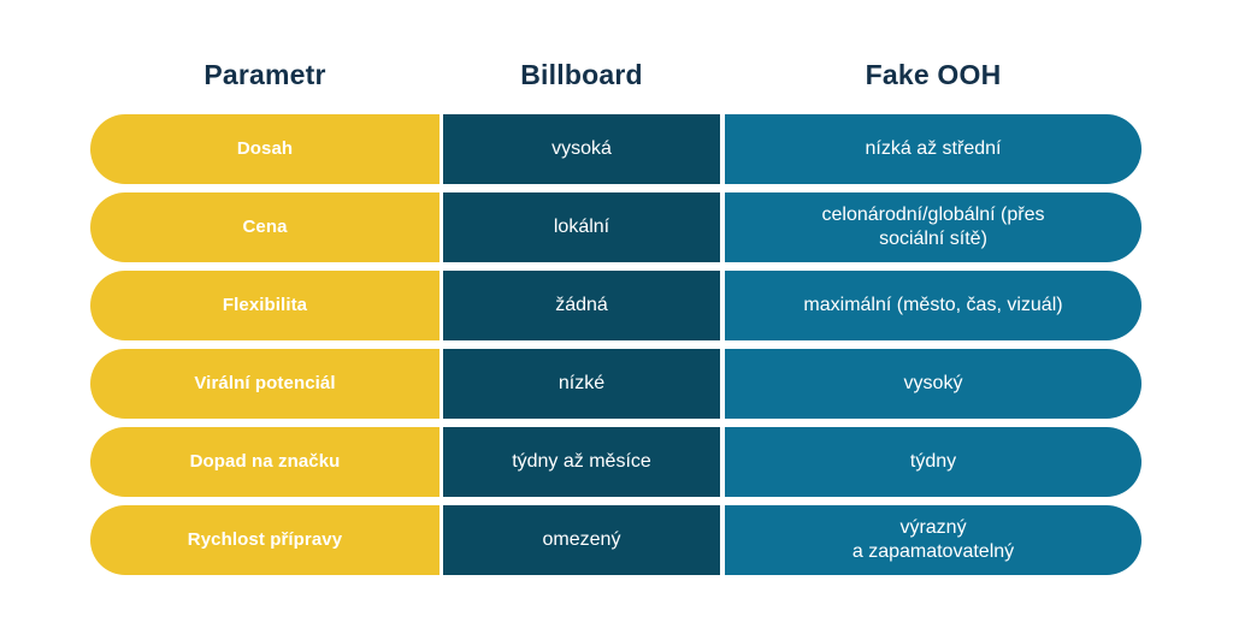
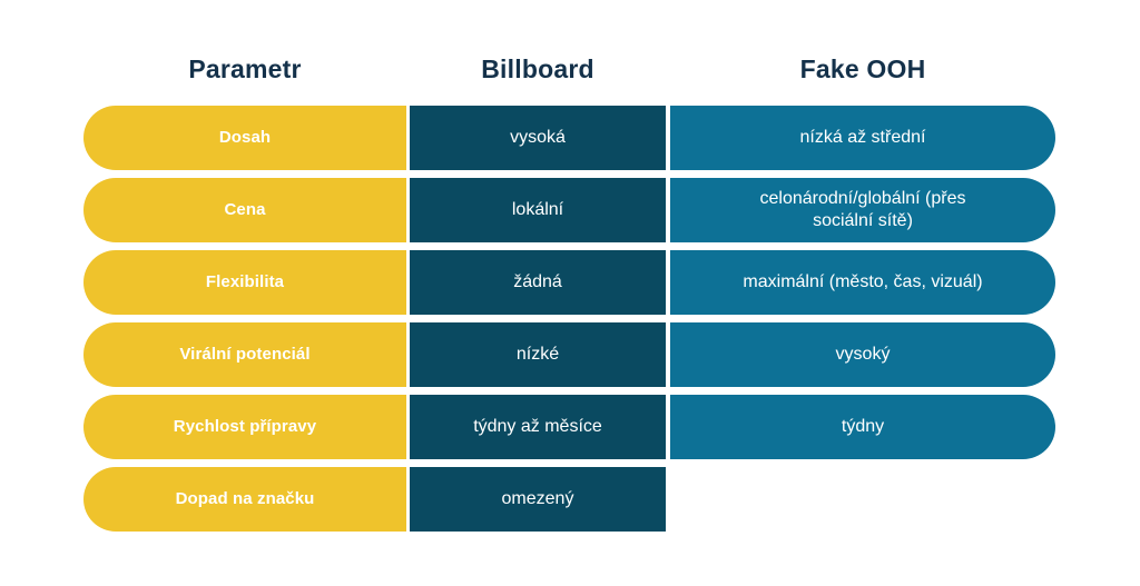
  Parametr
  Billboard
  Fake OOH
  Dosah
  vysoká
  nízká až střední
  Cena
  lokální
  celonárodní/globální (přes
  sociální sítě)
  Flexibilita
  žádná
  maximální (město, čas, vizuál)
  Virální potenciál
  nízké
  vysoký
- Dopad na značku
+ Rychlost přípravy
  týdny až měsíce
  týdny
- Rychlost přípravy
+ Dopad na značku
  omezený
- výrazný
- a zapamatovatelný
